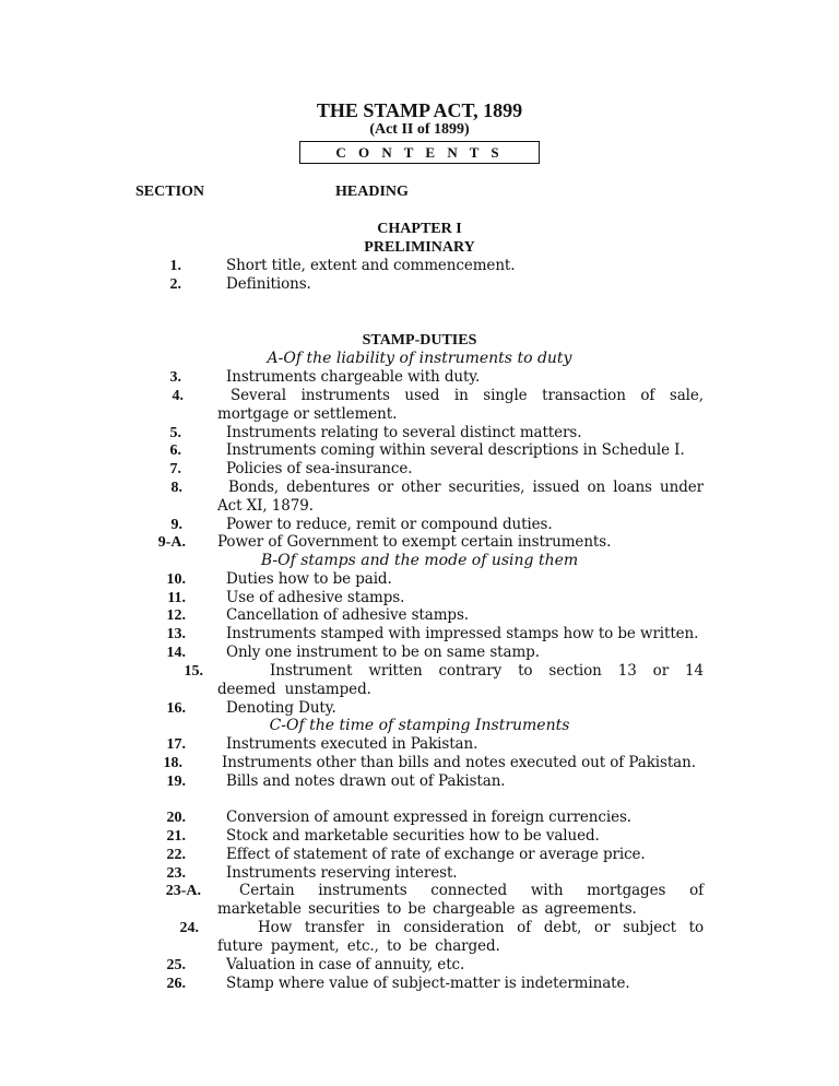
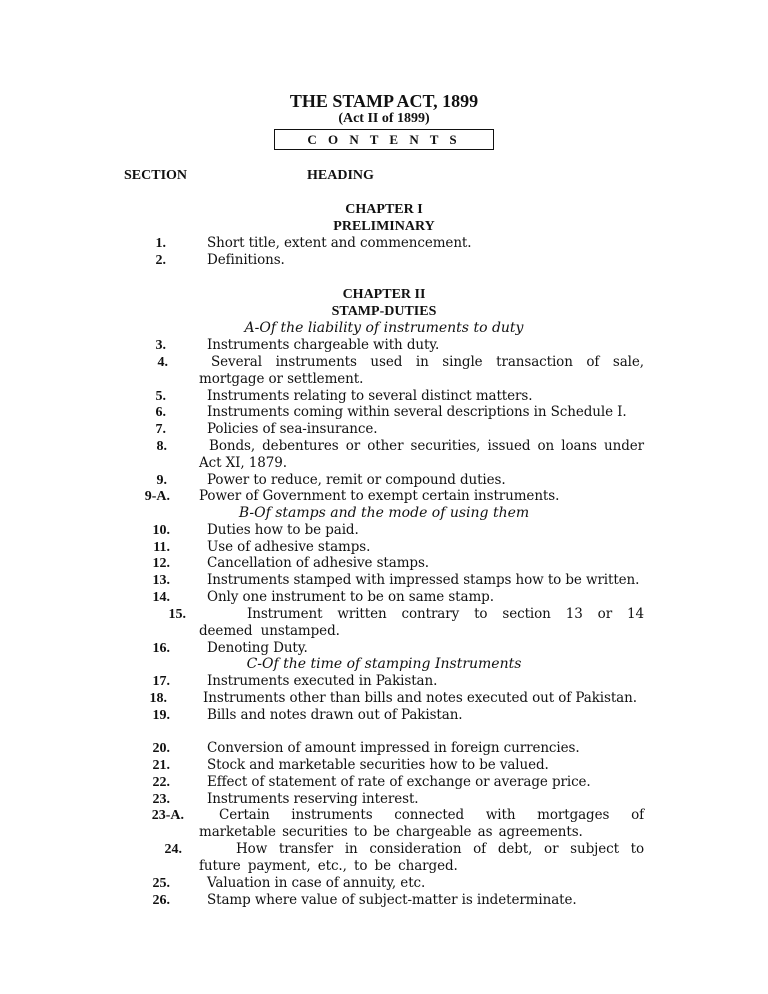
  THE STAMP ACT, 1899
  (Act II of 1899)
  C O N T E N T S
  SECTION
  HEADING
  CHAPTER I
  PRELIMINARY
  1.
  Short title, extent and commencement.
  2.
  Definitions.
+ CHAPTER II
  STAMP-DUTIES
  A-Of the liability of instruments to duty
  3.
  Instruments chargeable with duty.
  4.
  Several instruments used in single transaction of sale, mortgage or settlement.
  5.
  Instruments relating to several distinct matters.
  6.
  Instruments coming within several descriptions in Schedule I.
  7.
  Policies of sea-insurance.
  8.
  Bonds, debentures or other securities, issued on loans under Act XI, 1879.
  9.
  Power to reduce, remit or compound duties.
  9-A.
  Power of Government to exempt certain instruments.
  B-Of stamps and the mode of using them
  10.
  Duties how to be paid.
  11.
  Use of adhesive stamps.
  12.
  Cancellation of adhesive stamps.
  13.
  Instruments stamped with impressed stamps how to be written.
  14.
  Only one instrument to be on same stamp.
  15.
  Instrument written contrary to section 13 or 14 deemed unstamped.
  16.
  Denoting Duty.
  C-Of the time of stamping Instruments
  17.
  Instruments executed in Pakistan.
  18.
  Instruments other than bills and notes executed out of Pakistan.
  19.
  Bills and notes drawn out of Pakistan.
  20.
- Conversion of amount expressed in foreign currencies.
+ Conversion of amount impressed in foreign currencies.
  21.
  Stock and marketable securities how to be valued.
  22.
  Effect of statement of rate of exchange or average price.
  23.
  Instruments reserving interest.
  23-A.
  Certain instruments connected with mortgages of marketable securities to be chargeable as agreements.
  24.
  How transfer in consideration of debt, or subject to future payment, etc., to be charged.
  25.
  Valuation in case of annuity, etc.
  26.
  Stamp where value of subject-matter is indeterminate.
